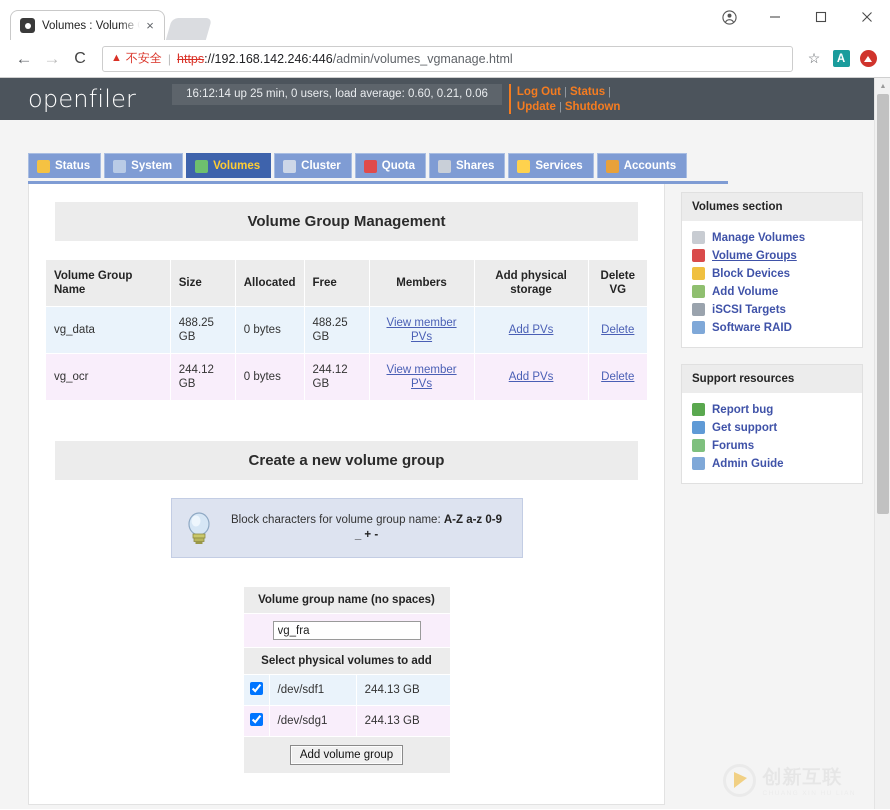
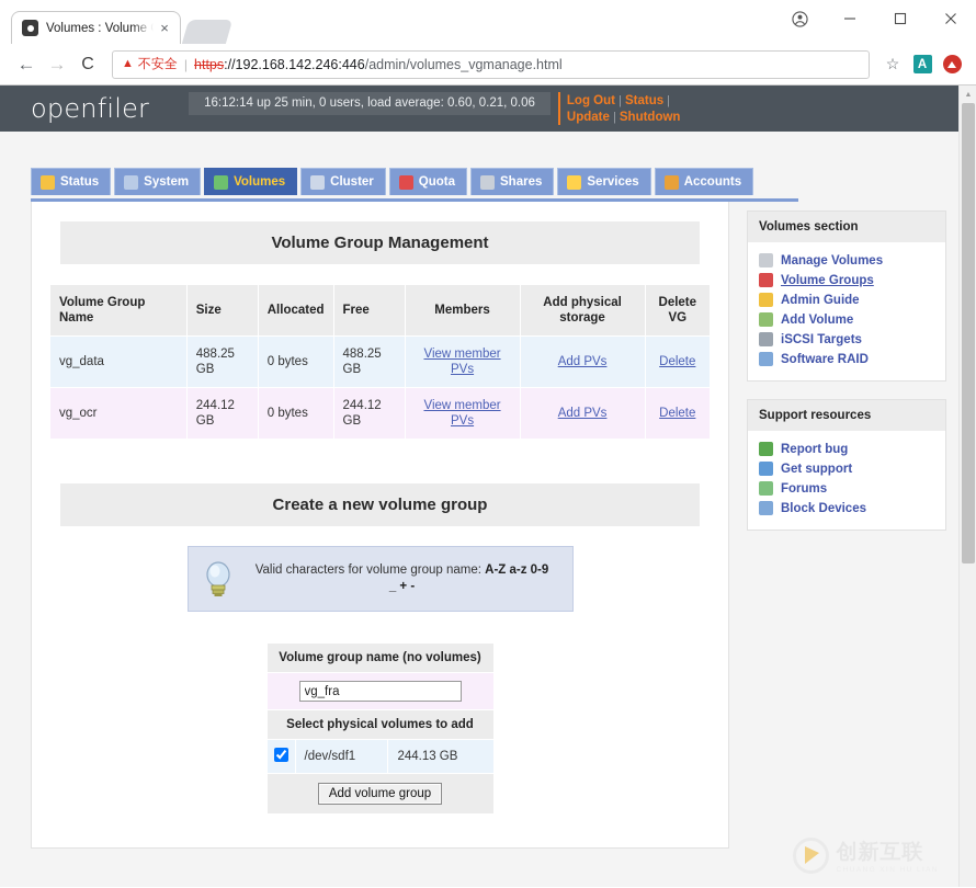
  Volumes : Volume
  ×
  ←
  →
  C
  ▲
  不安全
  |
  https
  ://192.168.142.246:446
  /admin/volumes_vgmanage.html
  ☆
  A
  openfiler
  16:12:14 up 25 min, 0 users, load average: 0.60, 0.21, 0.06
  Log Out | Status | Update | Shutdown
  Status
  System
  Volumes
  Cluster
  Quota
  Shares
  Services
  Accounts
  Volume Group Management
  Volume Group Name	Size	Allocated	Free	Members	Add physical storage	Delete VG
  vg_data	488.25 GB	0 bytes	488.25 GB	View member PVs	Add PVs	Delete
  vg_ocr	244.12 GB	0 bytes	244.12 GB	View member PVs	Add PVs	Delete
  Create a new volume group
- Block characters for volume group name: A-Z a-z 0-9
+ Valid characters for volume group name: A-Z a-z 0-9
  _ + -
- Volume group name (no spaces)
+ Volume group name (no volumes)
  vg_fra
  Select physical volumes to add
  	/dev/sdf1	244.13 GB
- 	/dev/sdg1	244.13 GB
  Add volume group
  Volumes section
  Manage Volumes
  Volume Groups
- Block Devices
+ Admin Guide
  Add Volume
  iSCSI Targets
  Software RAID
  Support resources
  Report bug
  Get support
  Forums
- Admin Guide
+ Block Devices
